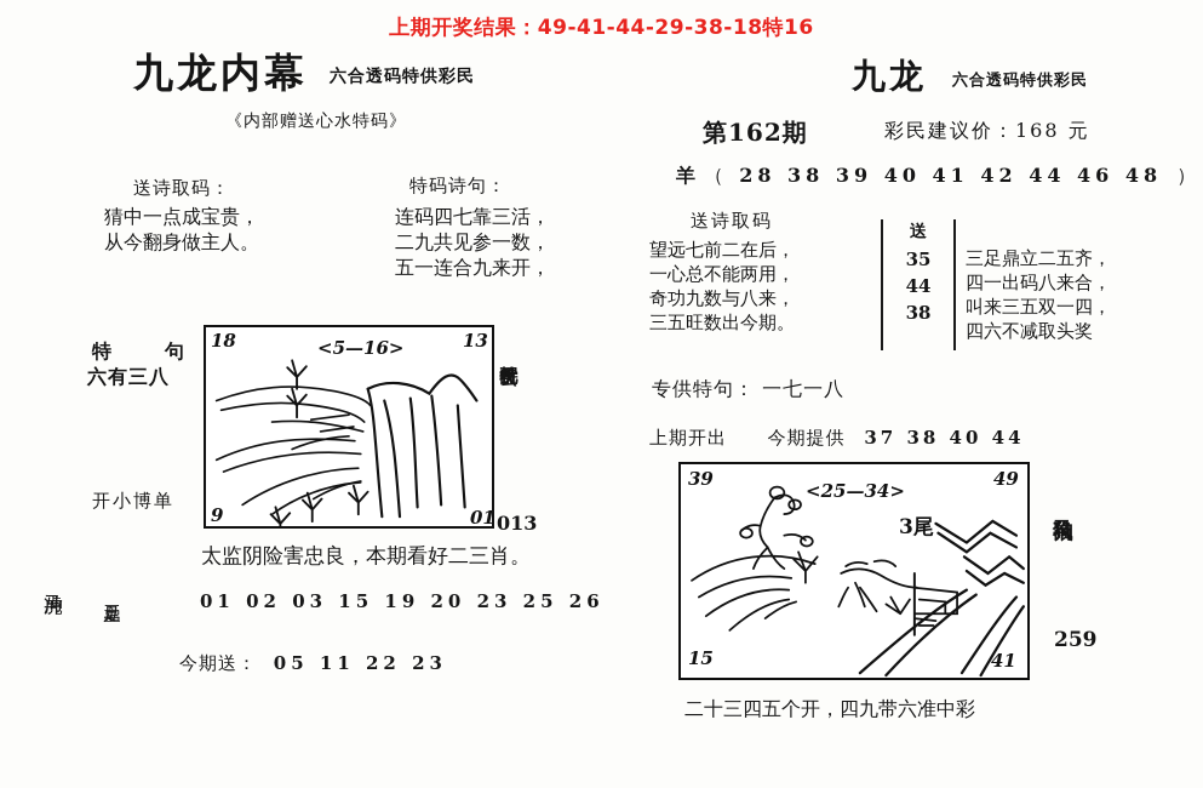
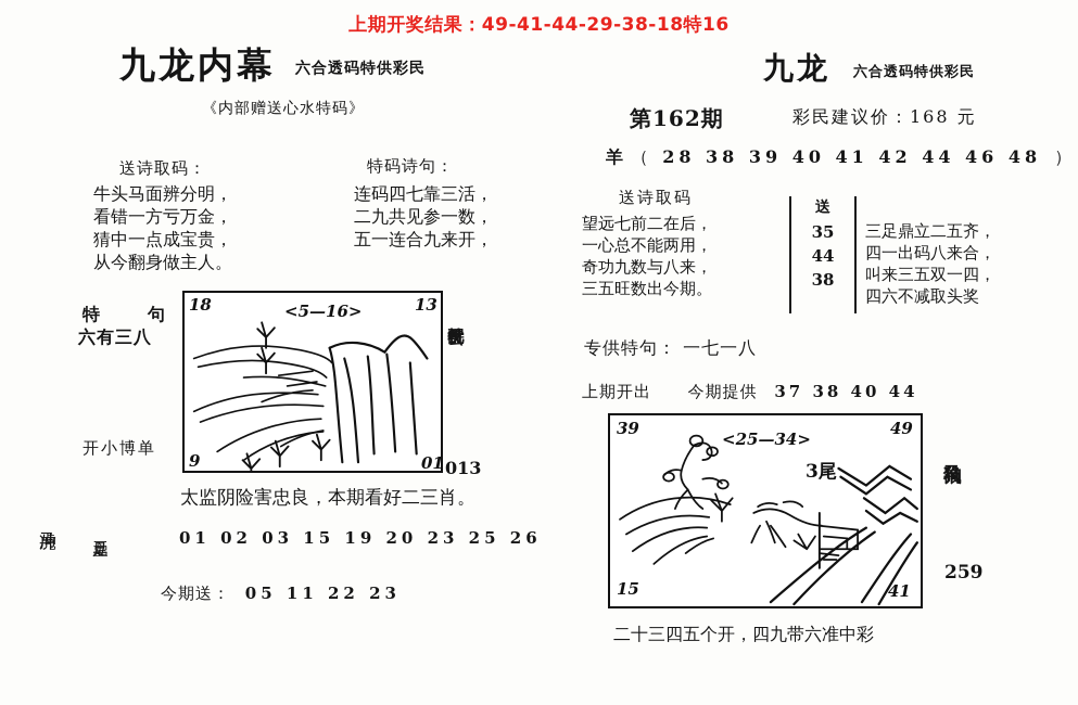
  上期开奖结果：49-41-44-29-38-18特16
  九龙内幕
  六合透码特供彩民
  《内部赠送心水特码》
  九龙
  六合透码特供彩民
  第162期
  彩民建议价：168 元
  羊 （ 28 38 39 40 41 42 44 46 48 ）
  送诗取码：
+ 牛头马面辨分明，
+ 看错一方亏万金，
  猜中一点成宝贵，
  从今翻身做主人。
  特码诗句：
  连码四七靠三活，
  二九共见参一数，
  五一连合九来开，
  送诗取码
  望远七前二在后，
  一心总不能两用，
  奇功九数与八来，
  三五旺数出今期。
  送
  35
  44
  38
  三足鼎立二五齐，
  四一出码八来合，
  叫来三五双一四，
  四六不减取头奖
  专供特句： 一七一八
  上期开出 今期提供 37 38 40 44
  特 句
  六有三八
  开小博单
  18
  13
  9
  01
  <5—16>
  013
  太监阴险害忠良，本期看好二三肖。
  01 02 03 15 19 20 23 25 26
  今期送： 05 11 22 23
  39
  49
  15
  41
  <25—34>
  3尾
  259
  二十三四五个开，四九带六准中彩
